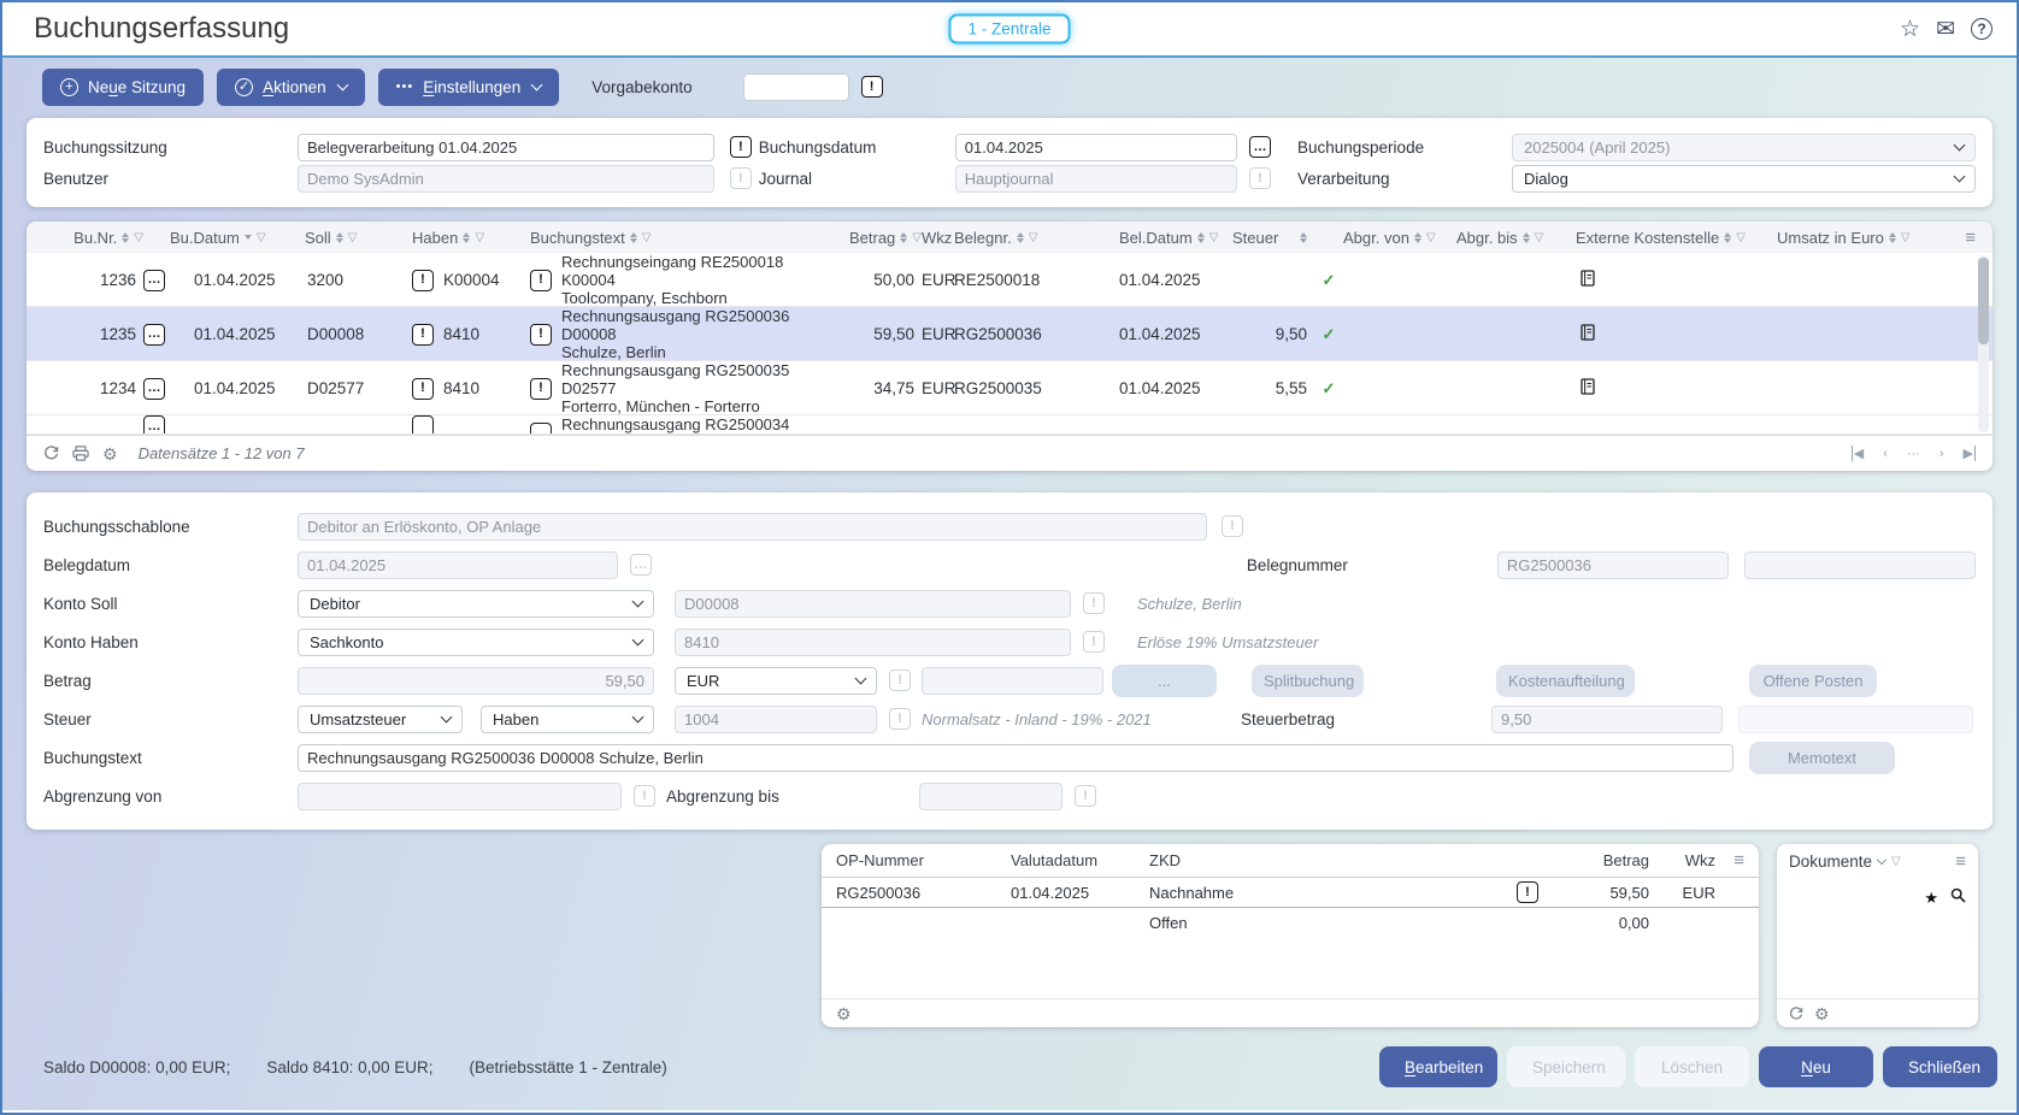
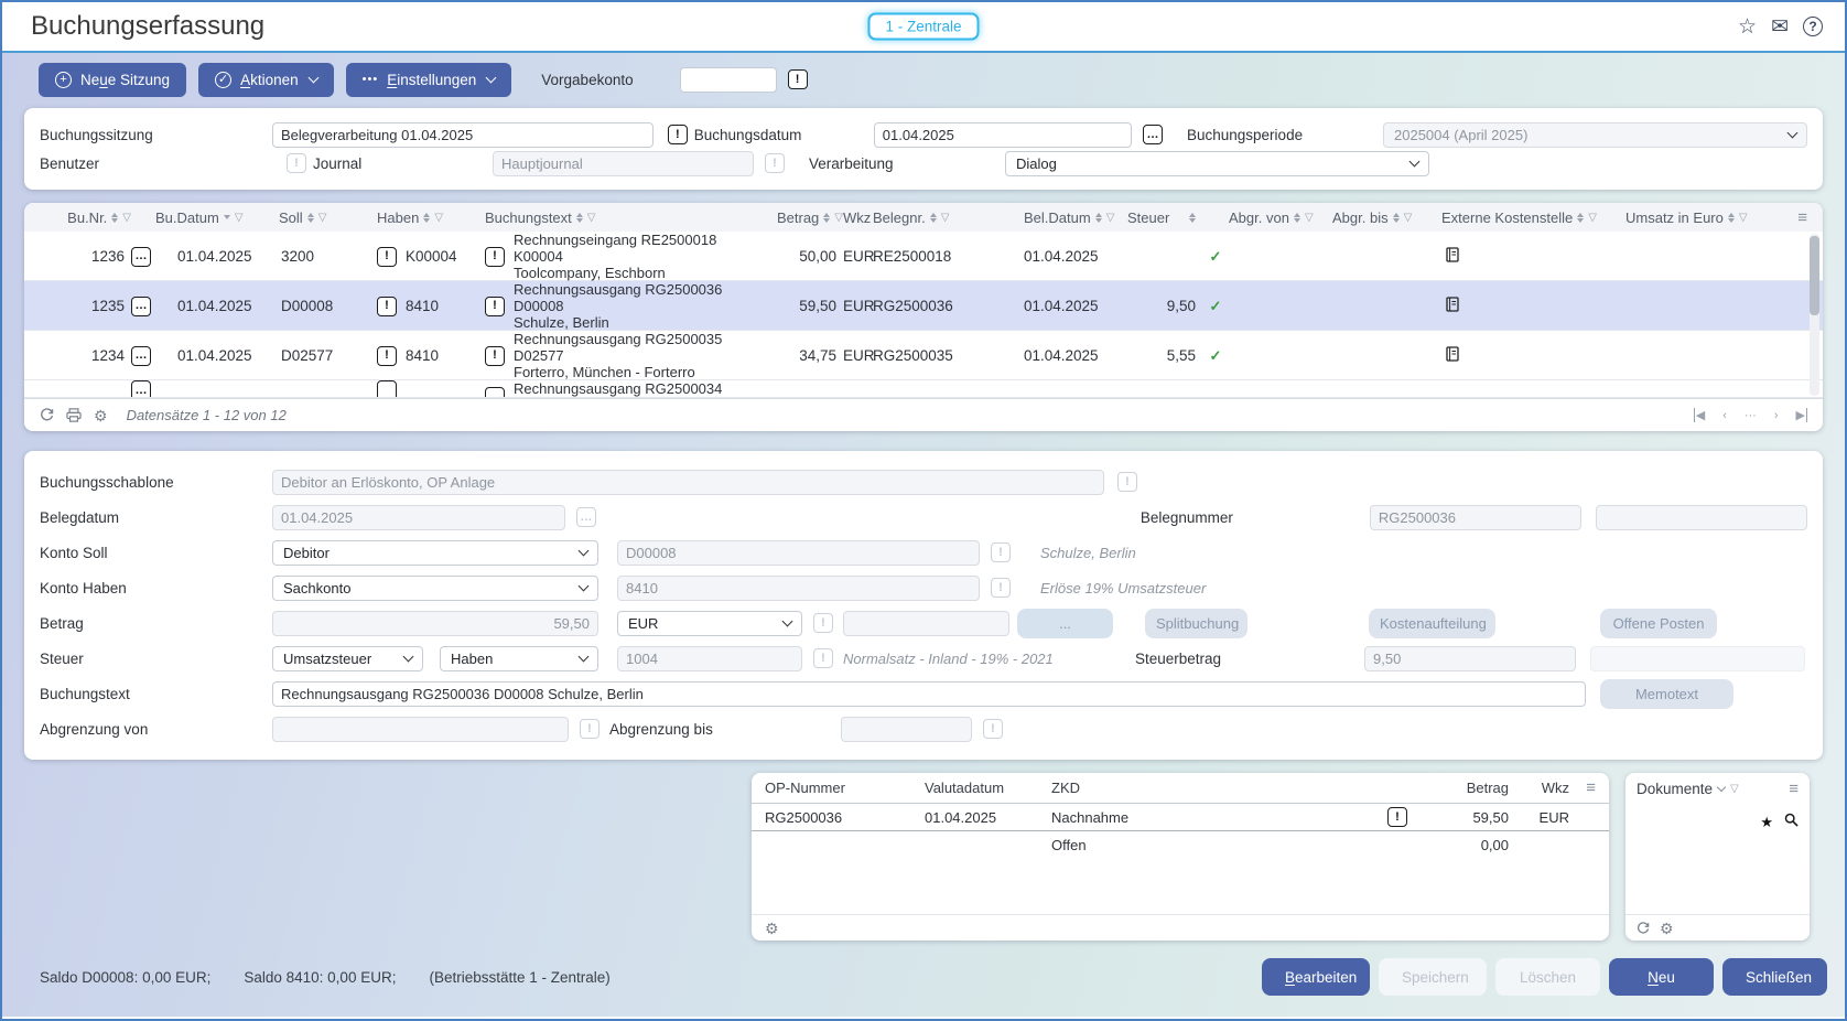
  Buchungserfassung
  1 - Zentrale
  ☆
  ✉
  ?
  +
  Neue Sitzung
  ✓
  Aktionen
  •••
  Einstellungen
  Vorgabekonto
  !
  Buchungssitzung
  Belegverarbeitung 01.04.2025
  !
  Buchungsdatum
  01.04.2025
  …
  Buchungsperiode
  2025004 (April 2025)
  Benutzer
- Demo SysAdmin
  !
  Journal
  Hauptjournal
  !
  Verarbeitung
  Dialog
  Bu.Nr.
  ▽
  Bu.Datum
  ▽
  Soll
  ▽
  Haben
  ▽
  Buchungstext
  ▽
  Betrag
  ▽
  Wkz
  Belegnr.
  ▽
  Bel.Datum
  ▽
  Steuer
  Abgr. von
  ▽
  Abgr. bis
  ▽
  Externe Kostenstelle
  ▽
  Umsatz in Euro
  ▽
  ≡
  1236
  …
  01.04.2025
  3200
  !
  K00004
  !
  Rechnungseingang RE2500018 K00004
  Toolcompany, Eschborn
  50,00
  EUR
  RE2500018
  01.04.2025
  ✓
  1235
  …
  01.04.2025
  D00008
  !
  8410
  !
  Rechnungsausgang RG2500036 D00008
  Schulze, Berlin
  59,50
  EUR
  RG2500036
  01.04.2025
  9,50
  ✓
  1234
  …
  01.04.2025
  D02577
  !
  8410
  !
  Rechnungsausgang RG2500035 D02577
  Forterro, München - Forterro
  34,75
  EUR
  RG2500035
  01.04.2025
  5,55
  ✓
  …
  Rechnungsausgang RG2500034
  ⚙
- Datensätze 1 - 12 von 7
+ Datensätze 1 - 12 von 12
  ◀
  ‹
  ···
  ›
  ▶
  Buchungsschablone
  Debitor an Erlöskonto, OP Anlage
  !
  Belegdatum
  01.04.2025
  …
  Belegnummer
  RG2500036
  Konto Soll
  Debitor
  D00008
  !
  Schulze, Berlin
  Konto Haben
  Sachkonto
  8410
  !
  Erlöse 19% Umsatzsteuer
  Betrag
  59,50
  EUR
  !
  ...
  Splitbuchung
  Kostenaufteilung
  Offene Posten
  Steuer
  Umsatzsteuer
  Haben
  1004
  !
  Normalsatz - Inland - 19% - 2021
  Steuerbetrag
  9,50
  Buchungstext
  Rechnungsausgang RG2500036 D00008 Schulze, Berlin
  Memotext
  Abgrenzung von
  !
  Abgrenzung bis
  !
  OP-Nummer
  Valutadatum
  ZKD
  Betrag
  Wkz
  ≡
  RG2500036
  01.04.2025
  Nachnahme
  !
  59,50
  EUR
  Offen
  0,00
  ⚙
  Dokumente
  ▽
  ≡
  ★
  ⚙
  Saldo D00008: 0,00 EUR;
  Saldo 8410: 0,00 EUR;
  (Betriebsstätte 1 - Zentrale)
  Bearbeiten
  Speichern
  Löschen
  Neu
  Schließen
